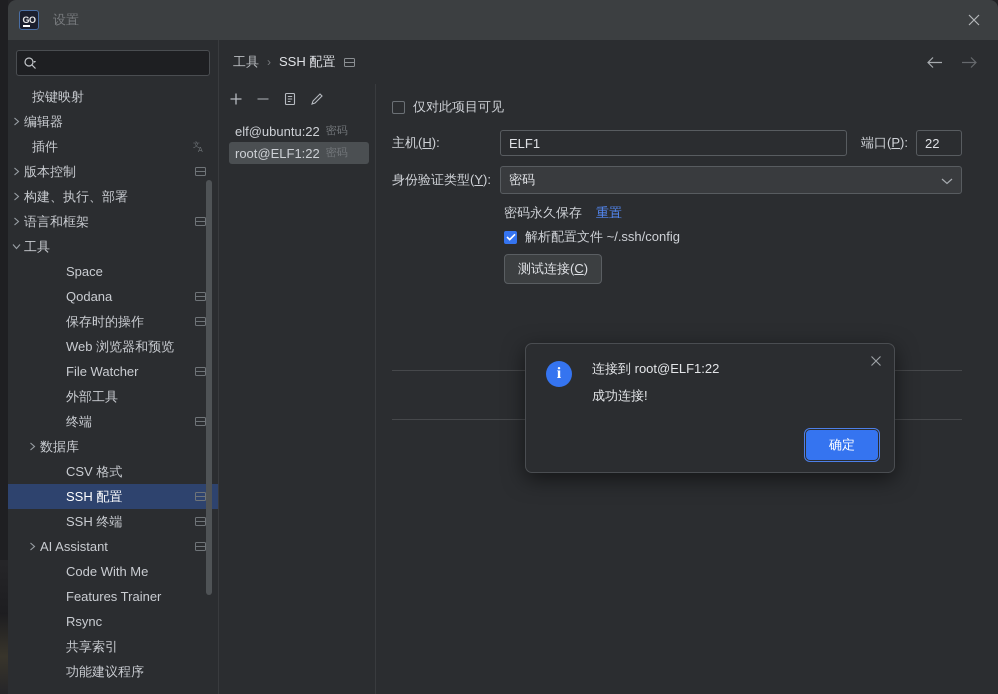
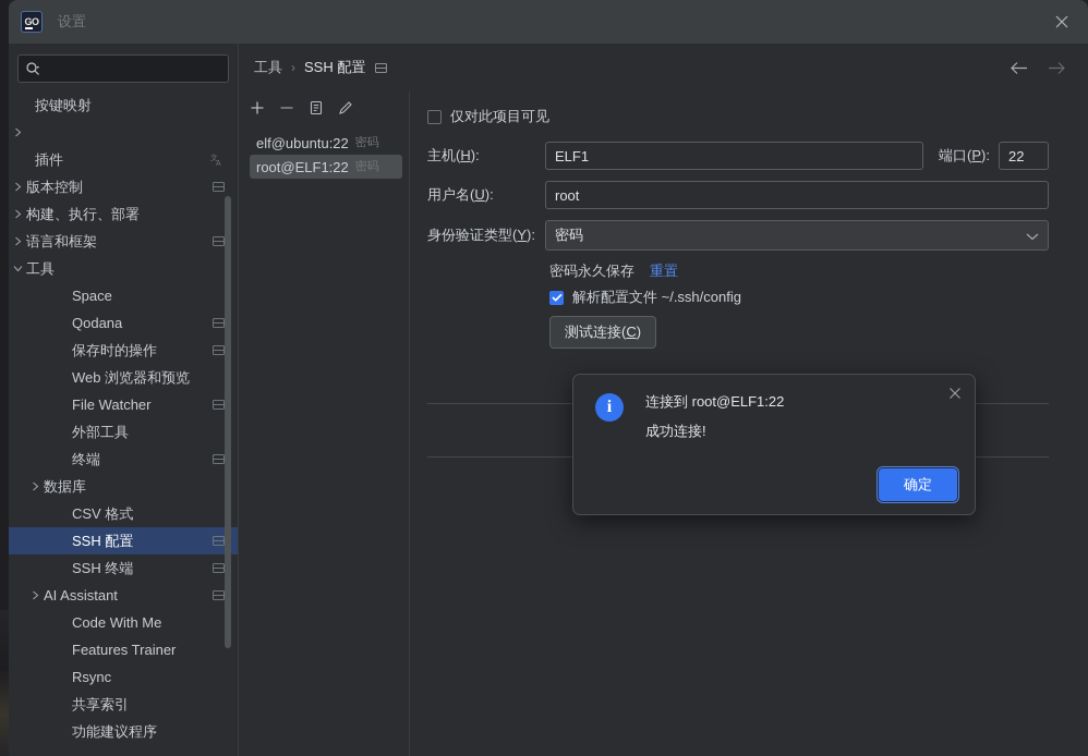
  GO
  设置
  按键映射
- 编辑器
  插件
  版本控制
  构建、执行、部署
  语言和框架
  工具
  Space
  Qodana
  保存时的操作
  Web 浏览器和预览
  File Watcher
  外部工具
  终端
  数据库
  CSV 格式
  SSH 配置
  SSH 终端
  AI Assistant
  Code With Me
  Features Trainer
  Rsync
  共享索引
  功能建议程序
  工具
  ›
  SSH 配置
  elf@ubuntu:22
  密码
  root@ELF1:22
  密码
  仅对此项目可见
  主机(H):
  ELF1
  端口(P):
  22
+ 用户名(U):
+ root
  身份验证类型(Y):
  密码
  密码永久保存
  重置
  解析配置文件 ~/.ssh/config
  测试连接(C)
  i
  连接到 root@ELF1:22
  成功连接!
  确定
